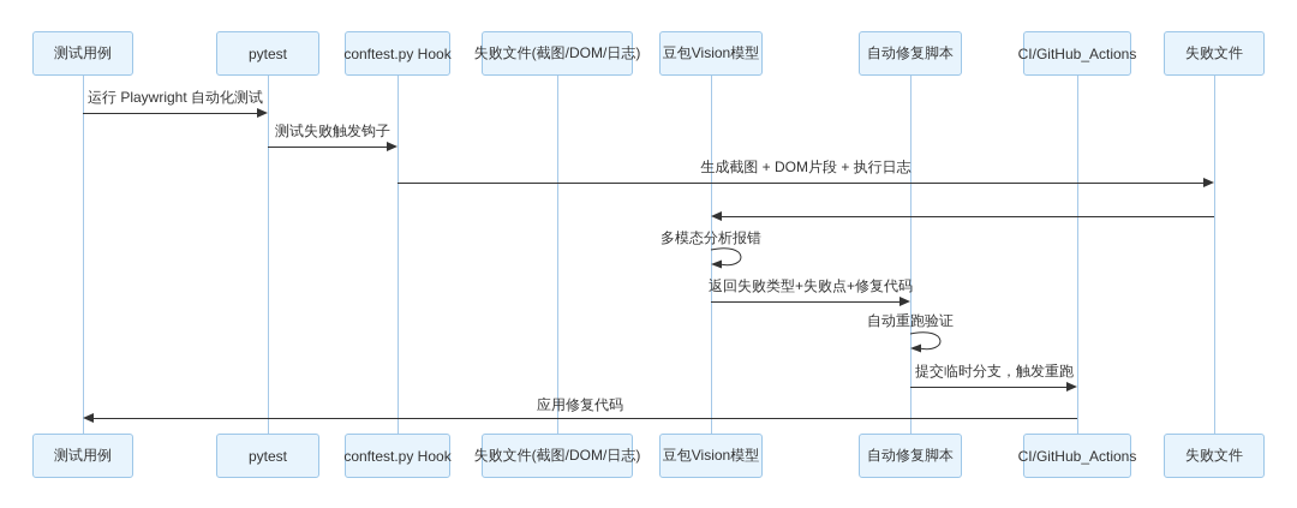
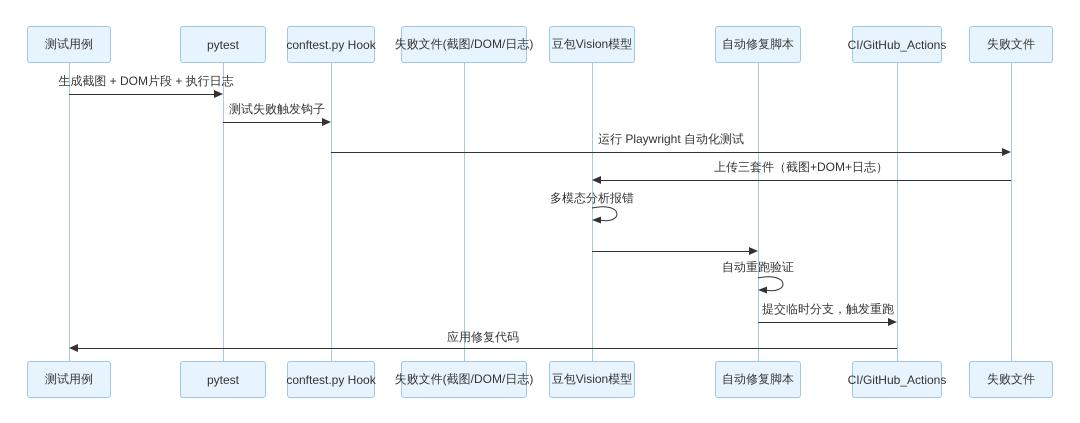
  测试用例
  pytest
  conftest.py Hook
  失败文件(截图/DOM/日志)
  豆包Vision模型
  自动修复脚本
  CI/GitHub_Actions
  失败文件
  测试用例
  pytest
  conftest.py Hook
  失败文件(截图/DOM/日志)
  豆包Vision模型
  自动修复脚本
  CI/GitHub_Actions
  失败文件
- 运行 Playwright 自动化测试
+ 生成截图 + DOM片段 + 执行日志
  测试失败触发钩子
- 生成截图 + DOM片段 + 执行日志
+ 运行 Playwright 自动化测试
+ 上传三套件（截图+DOM+日志）
  多模态分析报错
- 返回失败类型+失败点+修复代码
  自动重跑验证
  提交临时分支，触发重跑
  应用修复代码
